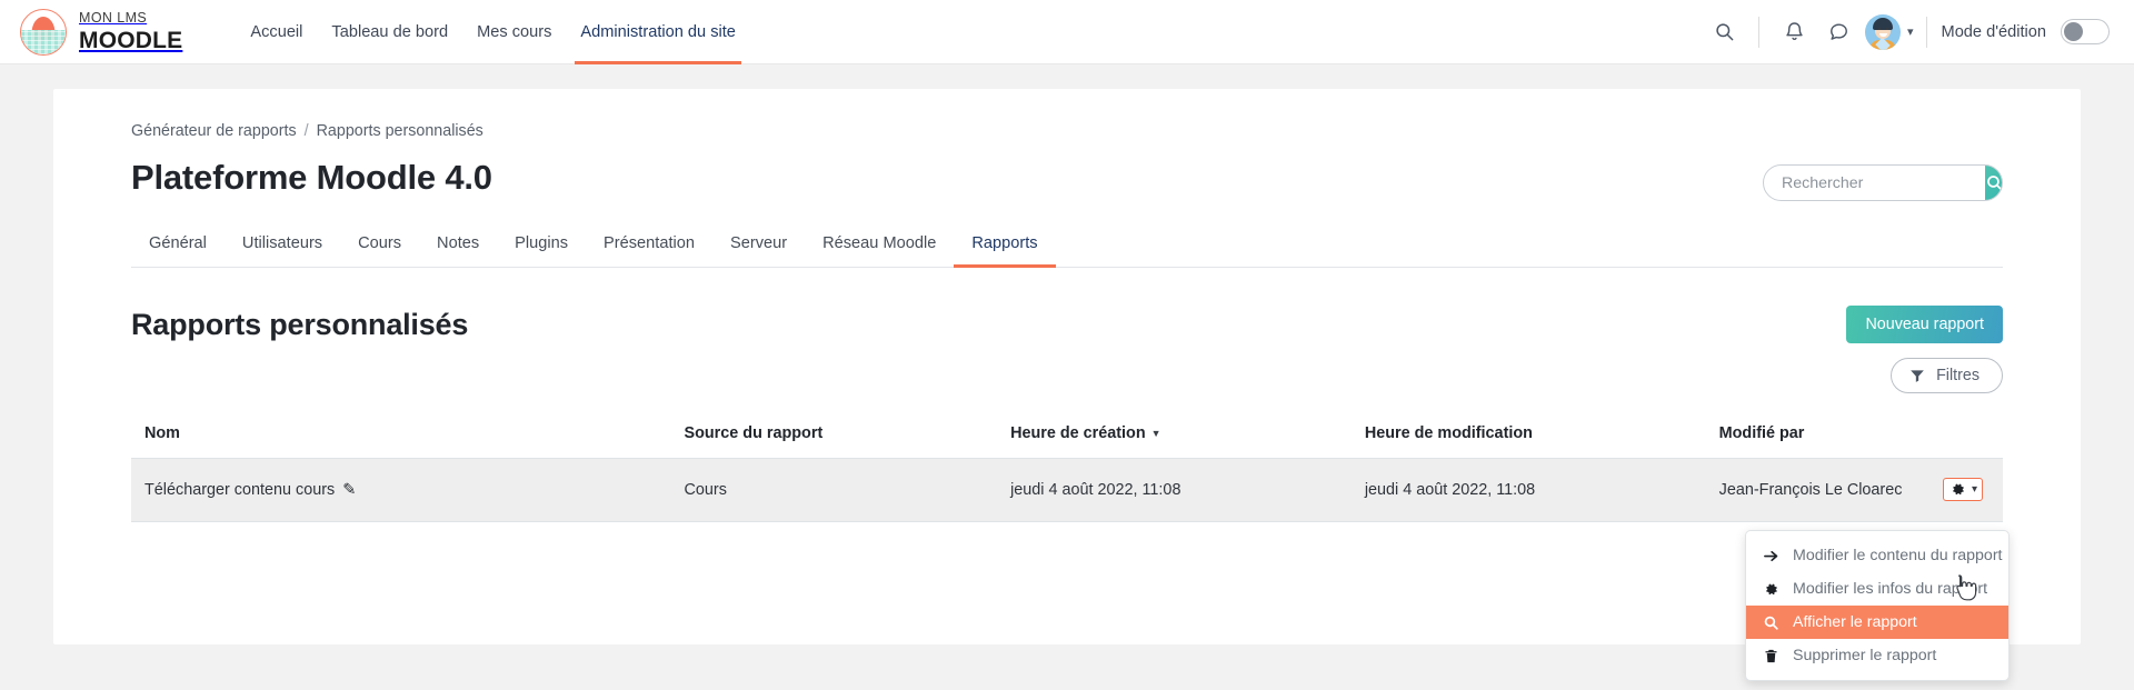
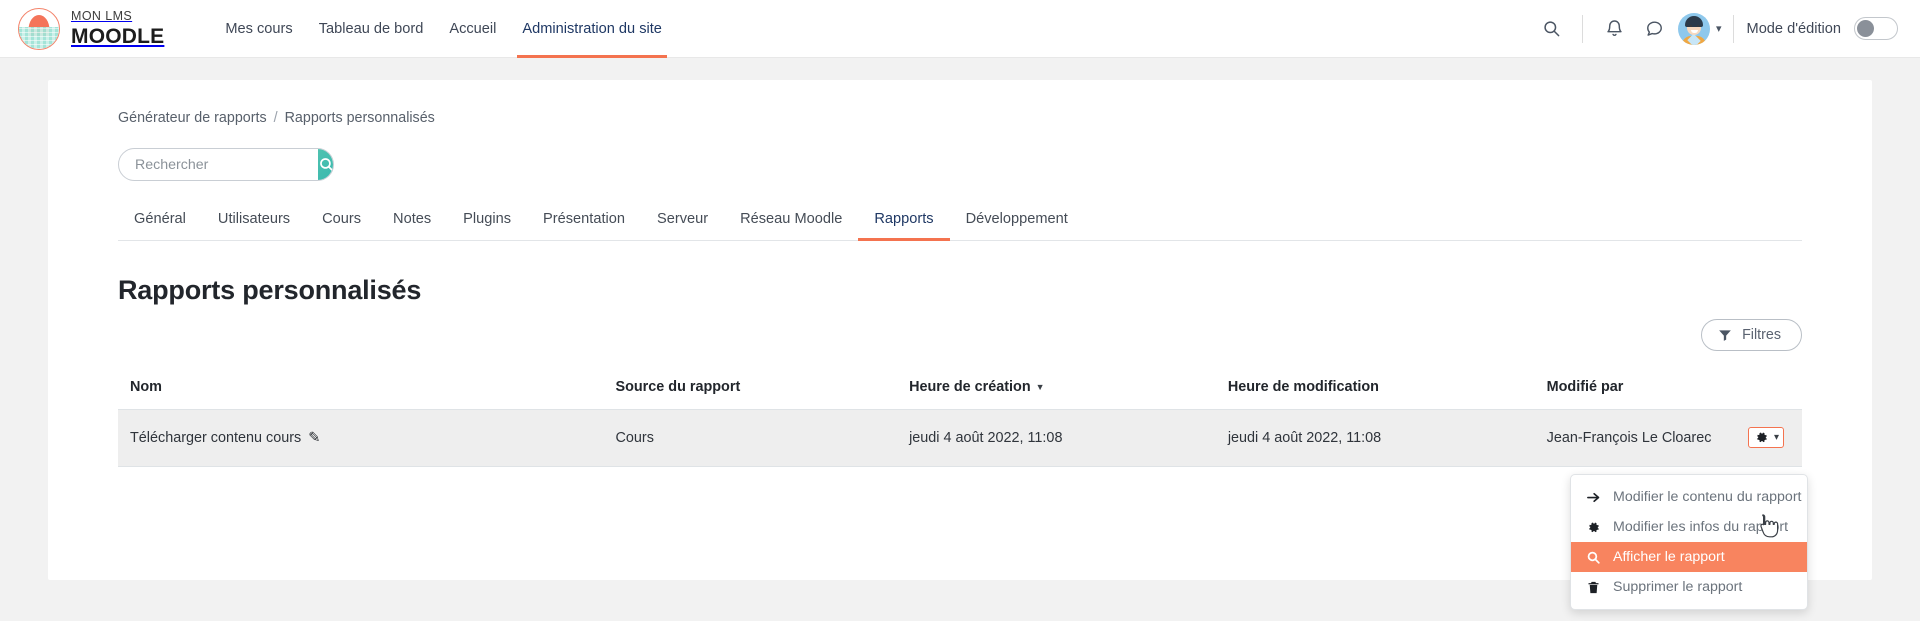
  MON LMS
  MOODLE
- Accueil
+ Mes cours
  Tableau de bord
- Mes cours
+ Accueil
  Administration du site
  ▾
  Mode d'édition
  Générateur de rapports
  /
  Rapports personnalisés
- Plateforme Moodle 4.0
  Rechercher
  Général
  Utilisateurs
  Cours
  Notes
  Plugins
  Présentation
  Serveur
  Réseau Moodle
  Rapports
+ Développement
  Rapports personnalisés
- Nouveau rapport
  Filtres
  Nom	Source du rapport	Heure de création ▼	Heure de modification	Modifié par
  Télécharger contenu cours ✎	Cours	jeudi 4 août 2022, 11:08	jeudi 4 août 2022, 11:08	Jean-François Le Cloarec	▾ Modifier le contenu du rapport Modifier les infos du raprt Afficher le rapport Supprimer le rapport
